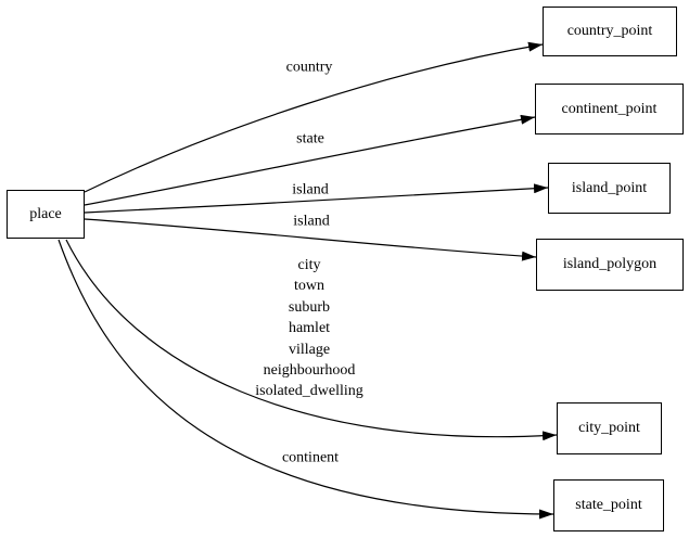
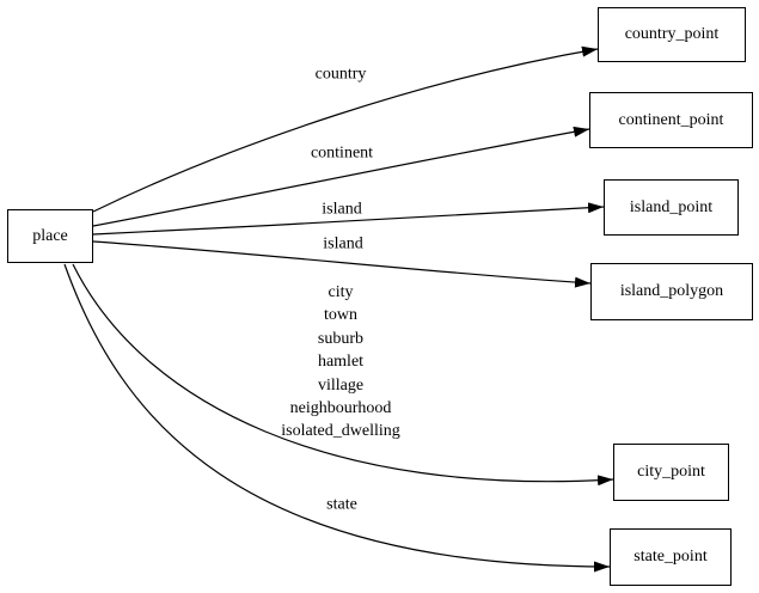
  place
  country_point
  continent_point
  island_point
  island_polygon
  city_point
  state_point
  country
- state
+ continent
  island
  island
  city
  town
  suburb
  hamlet
  village
  neighbourhood
  isolated_dwelling
- continent
+ state
